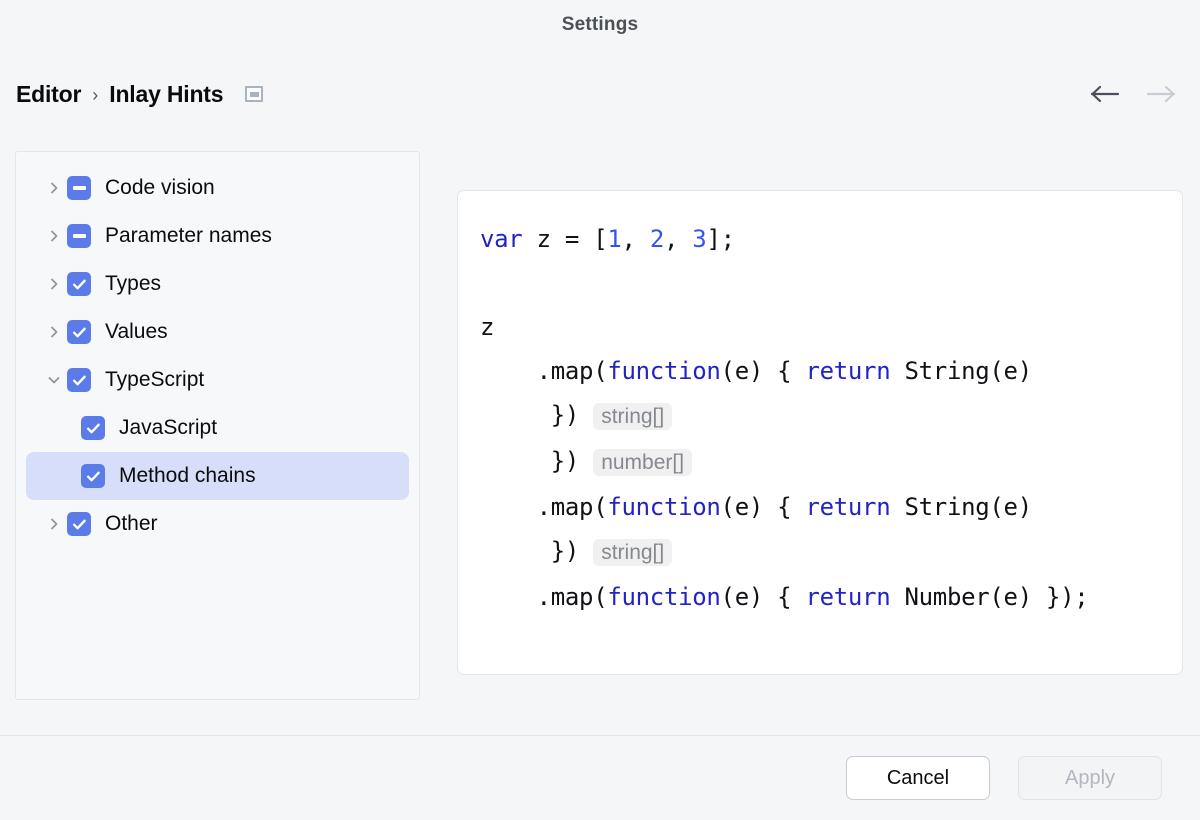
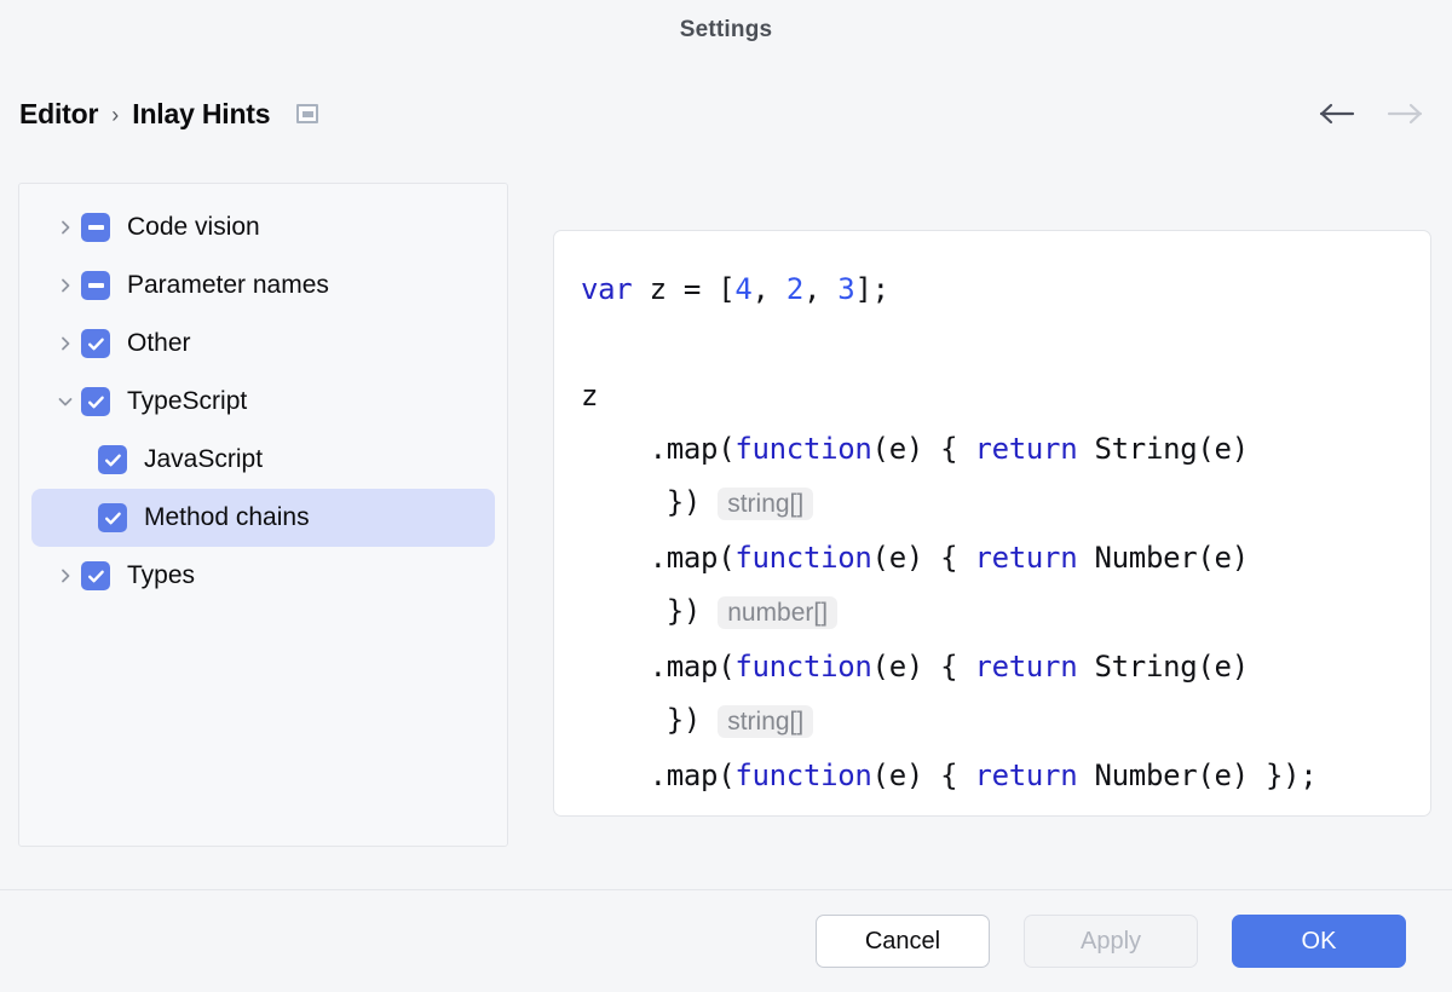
  Settings
  Editor
  ›
  Inlay Hints
  Code vision
  Parameter names
- Types
+ Other
- Values
  TypeScript
  JavaScript
  Method chains
- Other
+ Types
- var z = [1, 2, 3];
+ var z = [4, 2, 3];
  z
  .map(function(e) { return String(e)
  }) string[]
+ .map(function(e) { return Number(e)
  }) number[]
  .map(function(e) { return String(e)
  }) string[]
  .map(function(e) { return Number(e) });
  Cancel
  Apply
+ OK
